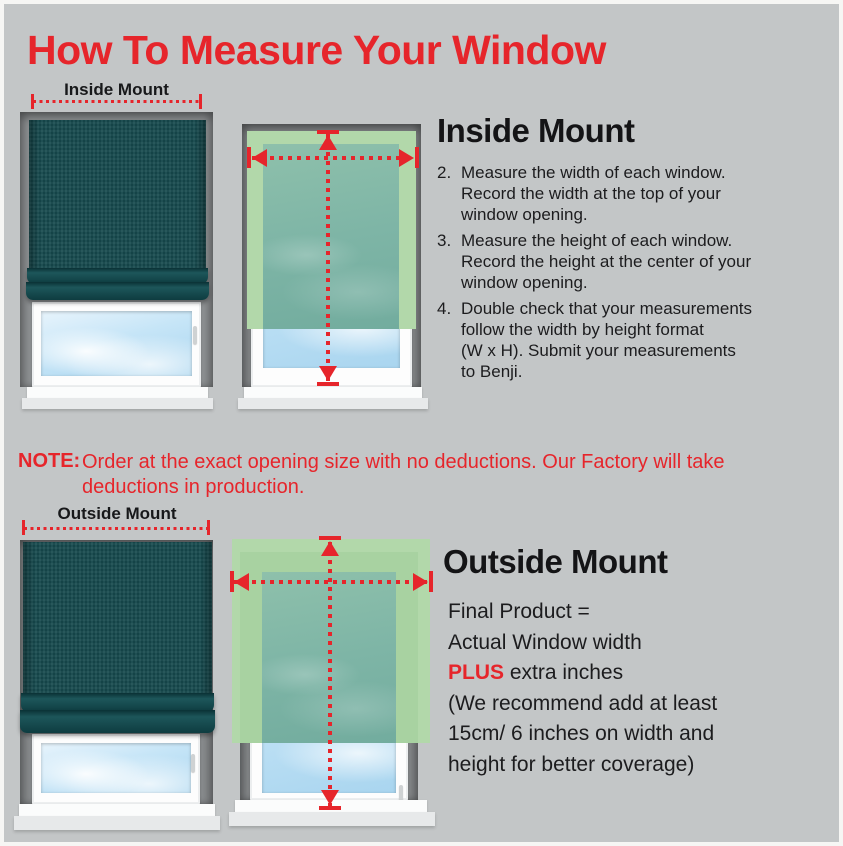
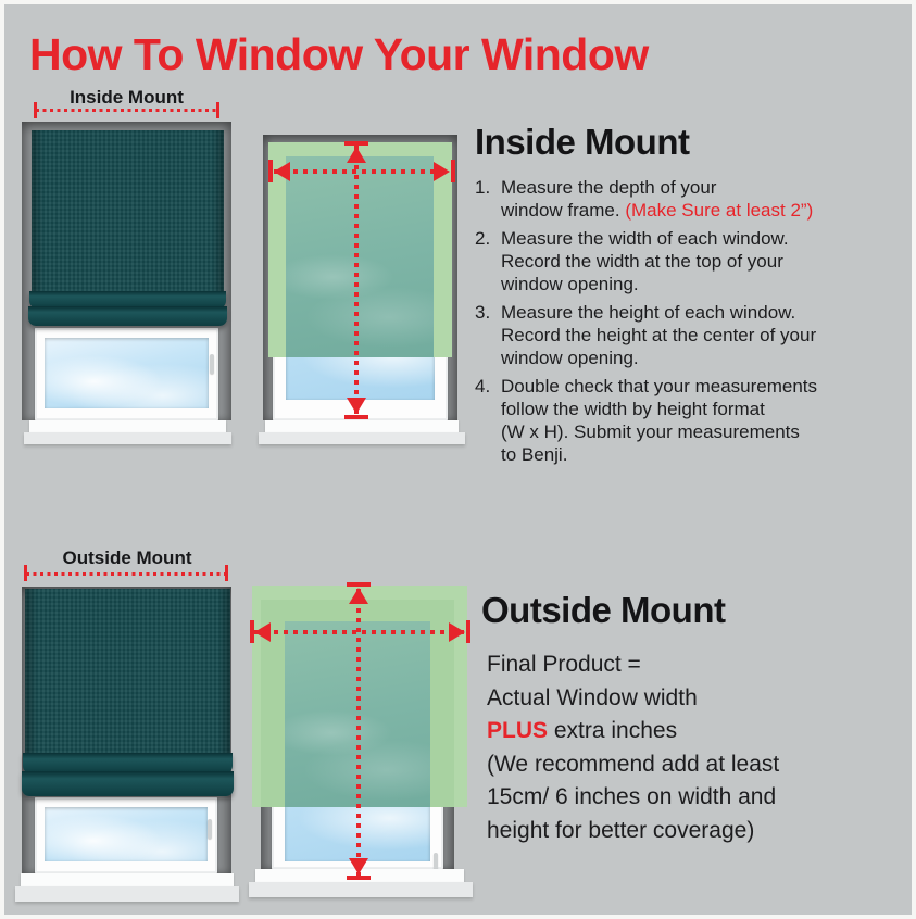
- How To Measure Your Window
+ How To Window Your Window
  Inside Mount
  Inside Mount
+ 1.
+ Measure the depth of your
+ window frame. (Make Sure at least 2”)
  2.
  Measure the width of each window.
  Record the width at the top of your
  window opening.
  3.
  Measure the height of each window.
  Record the height at the center of your
  window opening.
  4.
  Double check that your measurements
  follow the width by height format
  (W x H). Submit your measurements
  to Benji.
- NOTE:
- Order at the exact opening size with no deductions. Our Factory will take
- deductions in production.
  Outside Mount
  Outside Mount
  Final Product =
  Actual Window width
  PLUS extra inches
  (We recommend add at least
  15cm/ 6 inches on width and
  height for better coverage)
